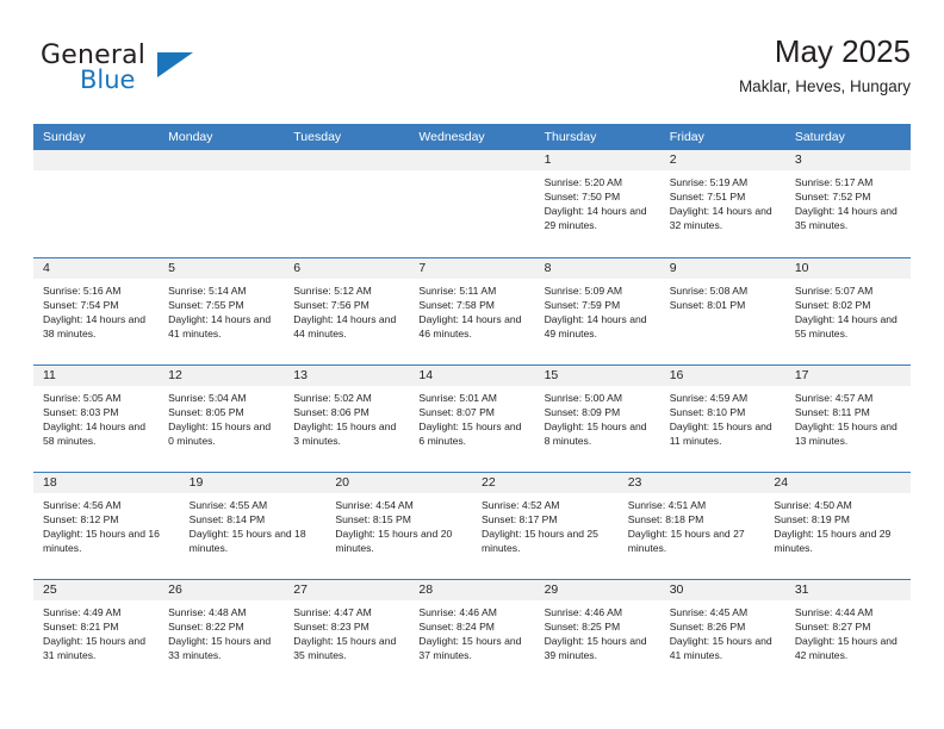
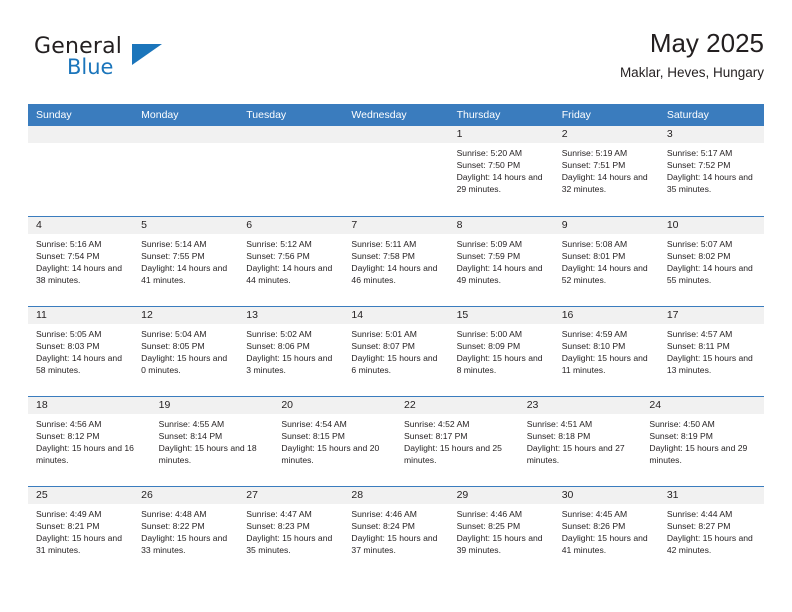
  General
  Blue
  May 2025
  Maklar, Heves, Hungary
  Sunday
  Monday
  Tuesday
  Wednesday
  Thursday
  Friday
  Saturday
  1
  Sunrise: 5:20 AM
  Sunset: 7:50 PM
  Daylight: 14 hours and 29 minutes.
  2
  Sunrise: 5:19 AM
  Sunset: 7:51 PM
  Daylight: 14 hours and 32 minutes.
  3
  Sunrise: 5:17 AM
  Sunset: 7:52 PM
  Daylight: 14 hours and 35 minutes.
  4
  Sunrise: 5:16 AM
  Sunset: 7:54 PM
  Daylight: 14 hours and 38 minutes.
  5
  Sunrise: 5:14 AM
  Sunset: 7:55 PM
  Daylight: 14 hours and 41 minutes.
  6
  Sunrise: 5:12 AM
  Sunset: 7:56 PM
  Daylight: 14 hours and 44 minutes.
  7
  Sunrise: 5:11 AM
  Sunset: 7:58 PM
  Daylight: 14 hours and 46 minutes.
  8
  Sunrise: 5:09 AM
  Sunset: 7:59 PM
  Daylight: 14 hours and 49 minutes.
  9
  Sunrise: 5:08 AM
  Sunset: 8:01 PM
+ Daylight: 14 hours and 52 minutes.
  10
  Sunrise: 5:07 AM
  Sunset: 8:02 PM
  Daylight: 14 hours and 55 minutes.
  11
  Sunrise: 5:05 AM
  Sunset: 8:03 PM
  Daylight: 14 hours and 58 minutes.
  12
  Sunrise: 5:04 AM
  Sunset: 8:05 PM
  Daylight: 15 hours and 0 minutes.
  13
  Sunrise: 5:02 AM
  Sunset: 8:06 PM
  Daylight: 15 hours and 3 minutes.
  14
  Sunrise: 5:01 AM
  Sunset: 8:07 PM
  Daylight: 15 hours and 6 minutes.
  15
  Sunrise: 5:00 AM
  Sunset: 8:09 PM
  Daylight: 15 hours and 8 minutes.
  16
  Sunrise: 4:59 AM
  Sunset: 8:10 PM
  Daylight: 15 hours and 11 minutes.
  17
  Sunrise: 4:57 AM
  Sunset: 8:11 PM
  Daylight: 15 hours and 13 minutes.
  18
  Sunrise: 4:56 AM
  Sunset: 8:12 PM
  Daylight: 15 hours and 16 minutes.
  19
  Sunrise: 4:55 AM
  Sunset: 8:14 PM
  Daylight: 15 hours and 18 minutes.
  20
  Sunrise: 4:54 AM
  Sunset: 8:15 PM
  Daylight: 15 hours and 20 minutes.
  22
  Sunrise: 4:52 AM
  Sunset: 8:17 PM
  Daylight: 15 hours and 25 minutes.
  23
  Sunrise: 4:51 AM
  Sunset: 8:18 PM
  Daylight: 15 hours and 27 minutes.
  24
  Sunrise: 4:50 AM
  Sunset: 8:19 PM
  Daylight: 15 hours and 29 minutes.
  25
  Sunrise: 4:49 AM
  Sunset: 8:21 PM
  Daylight: 15 hours and 31 minutes.
  26
  Sunrise: 4:48 AM
  Sunset: 8:22 PM
  Daylight: 15 hours and 33 minutes.
  27
  Sunrise: 4:47 AM
  Sunset: 8:23 PM
  Daylight: 15 hours and 35 minutes.
  28
  Sunrise: 4:46 AM
  Sunset: 8:24 PM
  Daylight: 15 hours and 37 minutes.
  29
  Sunrise: 4:46 AM
  Sunset: 8:25 PM
  Daylight: 15 hours and 39 minutes.
  30
  Sunrise: 4:45 AM
  Sunset: 8:26 PM
  Daylight: 15 hours and 41 minutes.
  31
  Sunrise: 4:44 AM
  Sunset: 8:27 PM
  Daylight: 15 hours and 42 minutes.
